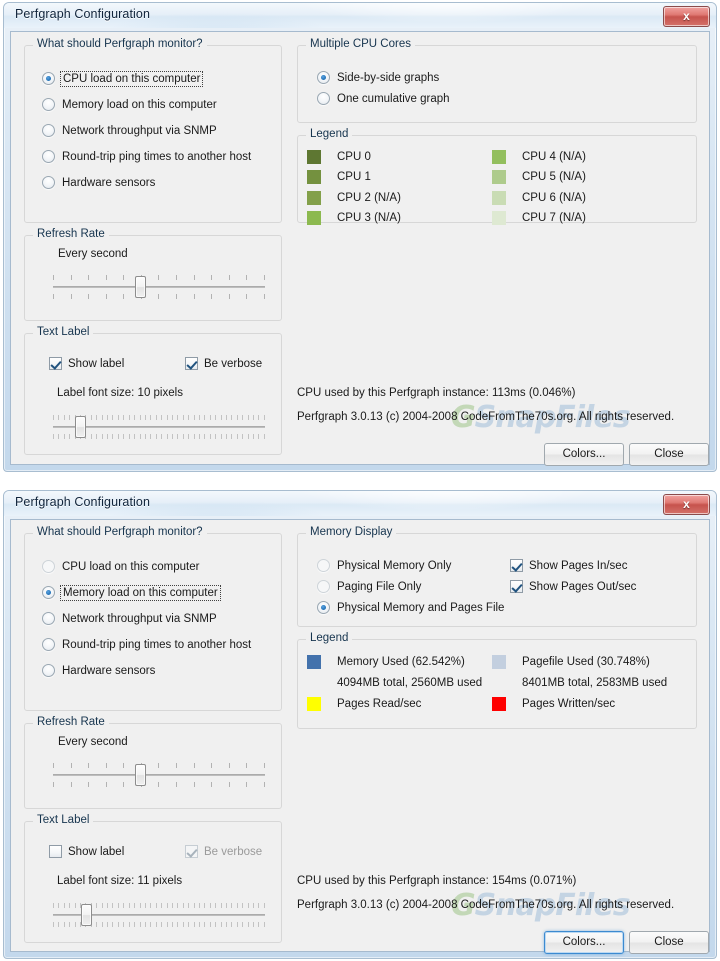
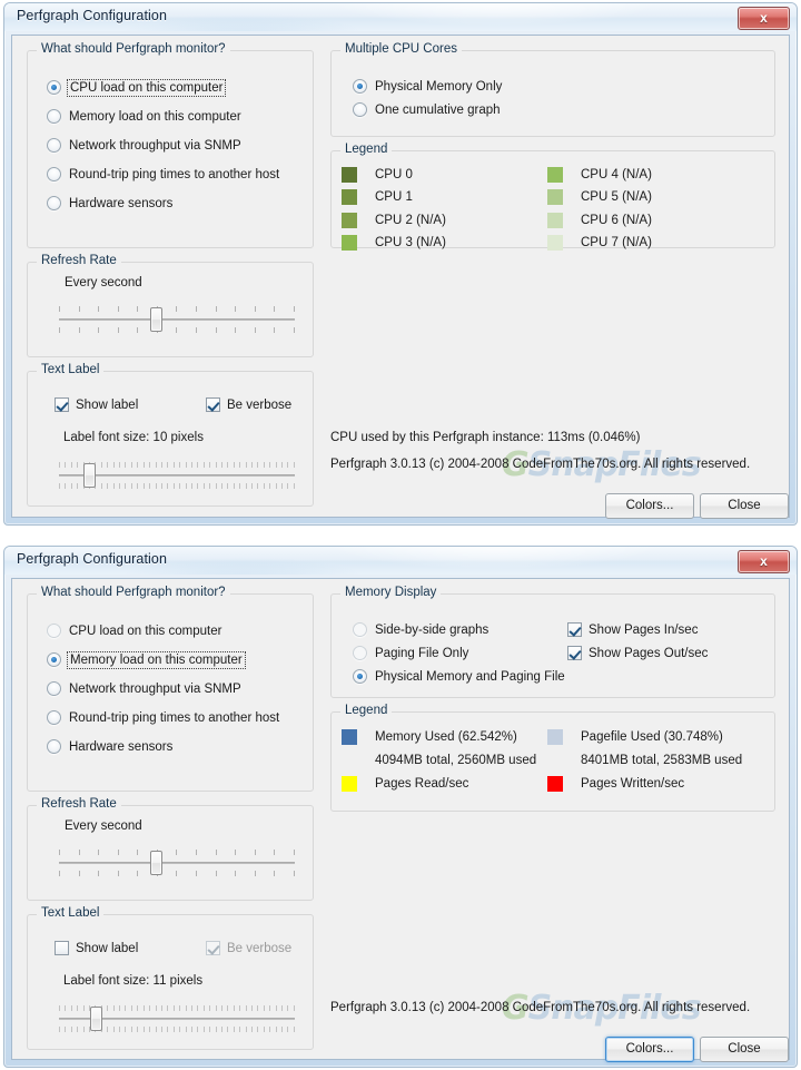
  Perfgraph Configuration
  x
  What should Perfgraph monitor?
  CPU load on this computer
  Memory load on this computer
  Network throughput via SNMP
  Round-trip ping times to another host
  Hardware sensors
  Refresh Rate
  Every second
  Text Label
  Show label
  Be verbose
  Label font size: 10 pixels
  Multiple CPU Cores
- Side-by-side graphs
+ Physical Memory Only
  One cumulative graph
  Legend
  CPU 0
  CPU 1
  CPU 2 (N/A)
  CPU 3 (N/A)
  CPU 4 (N/A)
  CPU 5 (N/A)
  CPU 6 (N/A)
  CPU 7 (N/A)
  GSnapFiles
  CPU used by this Perfgraph instance: 113ms (0.046%)
  Perfgraph 3.0.13 (c) 2004-2008 CodeFromThe70s.org. All rights reserved.
  Colors...
  Close
  Perfgraph Configuration
  x
  What should Perfgraph monitor?
  CPU load on this computer
  Memory load on this computer
  Network throughput via SNMP
  Round-trip ping times to another host
  Hardware sensors
  Refresh Rate
  Every second
  Text Label
  Show label
  Be verbose
  Label font size: 11 pixels
  Memory Display
- Physical Memory Only
+ Side-by-side graphs
  Paging File Only
- Physical Memory and Pages File
+ Physical Memory and Paging File
  Show Pages In/sec
  Show Pages Out/sec
  Legend
  Memory Used (62.542%)
  4094MB total, 2560MB used
  Pagefile Used (30.748%)
  8401MB total, 2583MB used
  Pages Read/sec
  Pages Written/sec
  GSnapFiles
- CPU used by this Perfgraph instance: 154ms (0.071%)
  Perfgraph 3.0.13 (c) 2004-2008 CodeFromThe70s.org. All rights reserved.
  Colors...
  Close
